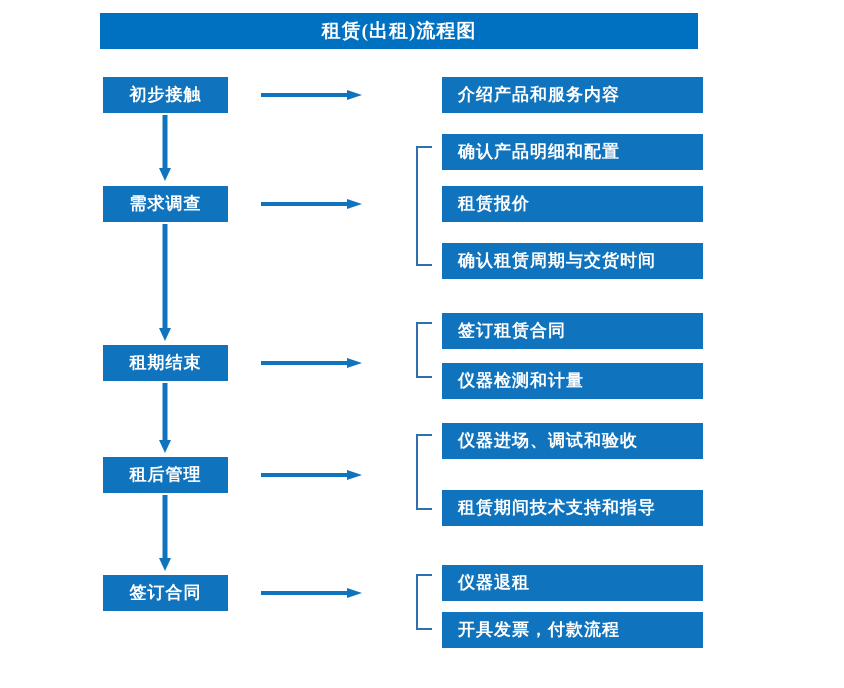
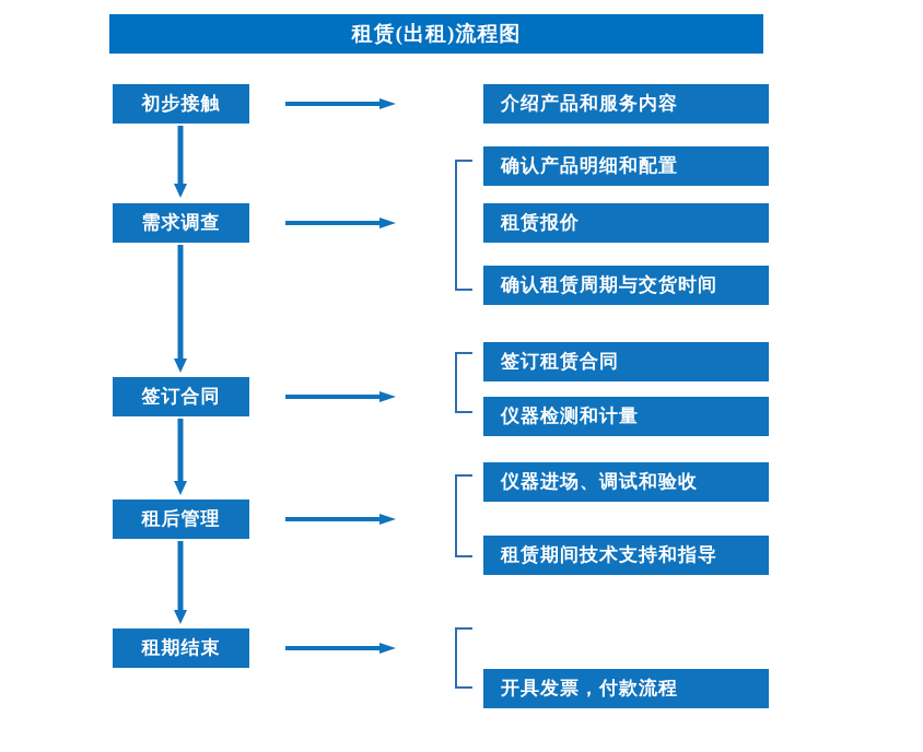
  租赁(出租)流程图
  初步接触
  需求调查
- 租期结束
+ 签订合同
  租后管理
- 签订合同
+ 租期结束
  介绍产品和服务内容
  确认产品明细和配置
  租赁报价
  确认租赁周期与交货时间
  签订租赁合同
  仪器检测和计量
  仪器进场、调试和验收
  租赁期间技术支持和指导
- 仪器退租
  开具发票，付款流程
